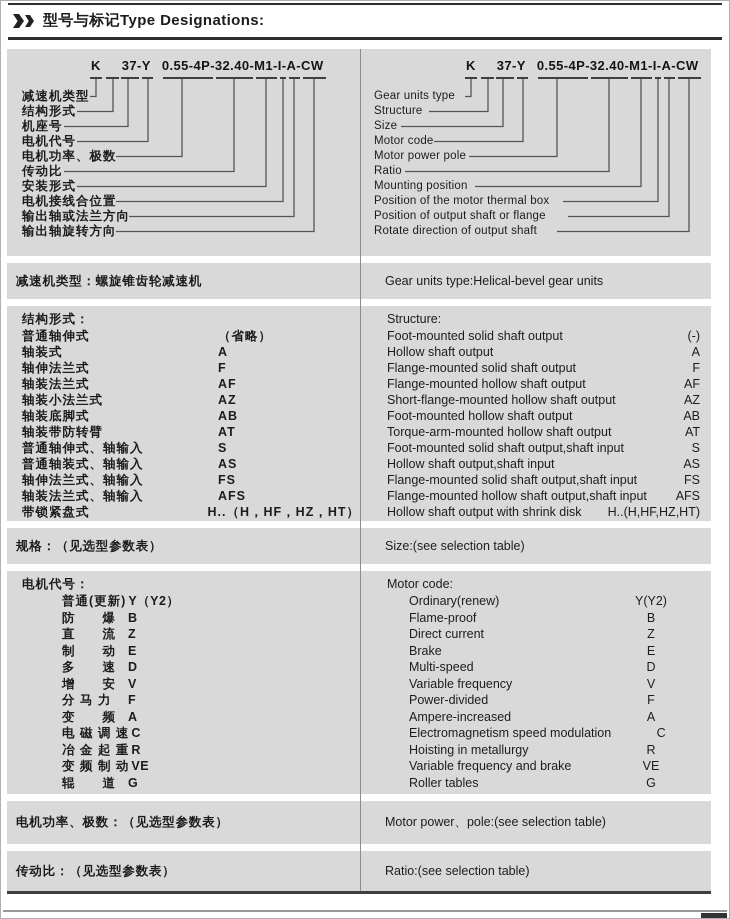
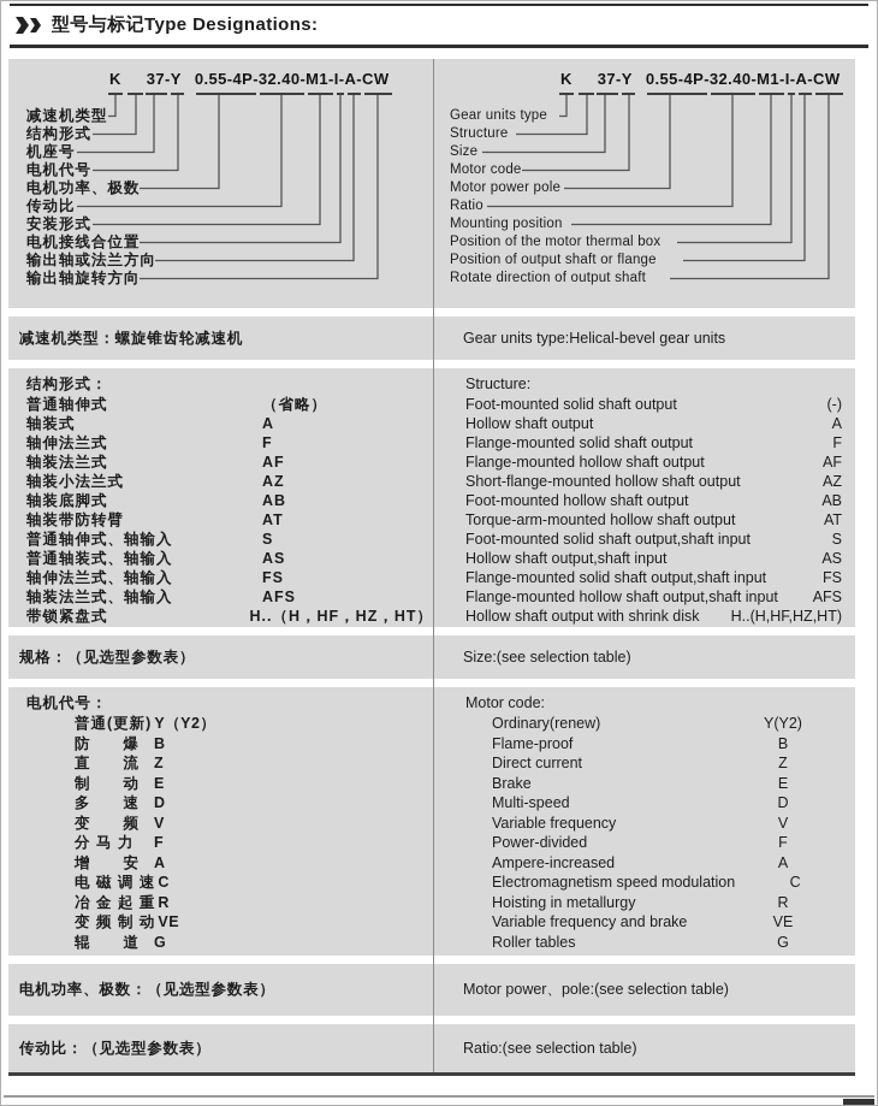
  型号与标记Type Designations:
  K
  37-Y
  0.55-4P-32.40-M1-I-A-CW
  减速机类型
  结构形式
  机座号
  电机代号
  电机功率、极数
  传动比
  安装形式
  电机接线合位置
  输出轴或法兰方向
  输出轴旋转方向
  K
  37-Y
  0.55-4P-32.40-M1-I-A-CW
  Gear units type
  Structure
  Size
  Motor code
  Motor power pole
  Ratio
  Mounting position
  Position of the motor thermal box
  Position of output shaft or flange
  Rotate direction of output shaft
  减速机类型：螺旋锥齿轮减速机
  Gear units type:Helical-bevel gear units
  结构形式：
  普通轴伸式
  （省略）
  轴装式
  A
  轴伸法兰式
  F
  轴装法兰式
  AF
  轴装小法兰式
  AZ
  轴装底脚式
  AB
  轴装带防转臂
  AT
  普通轴伸式、轴输入
  S
  普通轴装式、轴输入
  AS
  轴伸法兰式、轴输入
  FS
  轴装法兰式、轴输入
  AFS
  带锁紧盘式
  H..（H，HF，HZ，HT）
  Structure:
  Foot-mounted solid shaft output
  (-)
  Hollow shaft output
  A
  Flange-mounted solid shaft output
  F
  Flange-mounted hollow shaft output
  AF
  Short-flange-mounted hollow shaft output
  AZ
  Foot-mounted hollow shaft output
  AB
  Torque-arm-mounted hollow shaft output
  AT
  Foot-mounted solid shaft output,shaft input
  S
  Hollow shaft output,shaft input
  AS
  Flange-mounted solid shaft output,shaft input
  FS
  Flange-mounted hollow shaft output,shaft input
  AFS
  Hollow shaft output with shrink disk
  H..(H,HF,HZ,HT)
  规格：（见选型参数表）
  Size:(see selection table)
  电机代号：
  普通(更新) Y（Y2）
  防 爆 B
  直 流 Z
  制 动 E
  多 速 D
- 增 安 V
+ 变 频 V
  分 马 力 F
- 变 频 A
+ 增 安 A
  电 磁 调 速 C
  冶 金 起 重 R
  变 频 制 动 VE
  辊 道 G
  Motor code:
  Ordinary(renew)
  Y(Y2)
  Flame-proof
  B
  Direct current
  Z
  Brake
  E
  Multi-speed
  D
  Variable frequency
  V
  Power-divided
  F
  Ampere-increased
  A
  Electromagnetism speed modulation
  C
  Hoisting in metallurgy
  R
  Variable frequency and brake
  VE
  Roller tables
  G
  电机功率、极数：（见选型参数表）
  Motor power、pole:(see selection table)
  传动比：（见选型参数表）
  Ratio:(see selection table)
